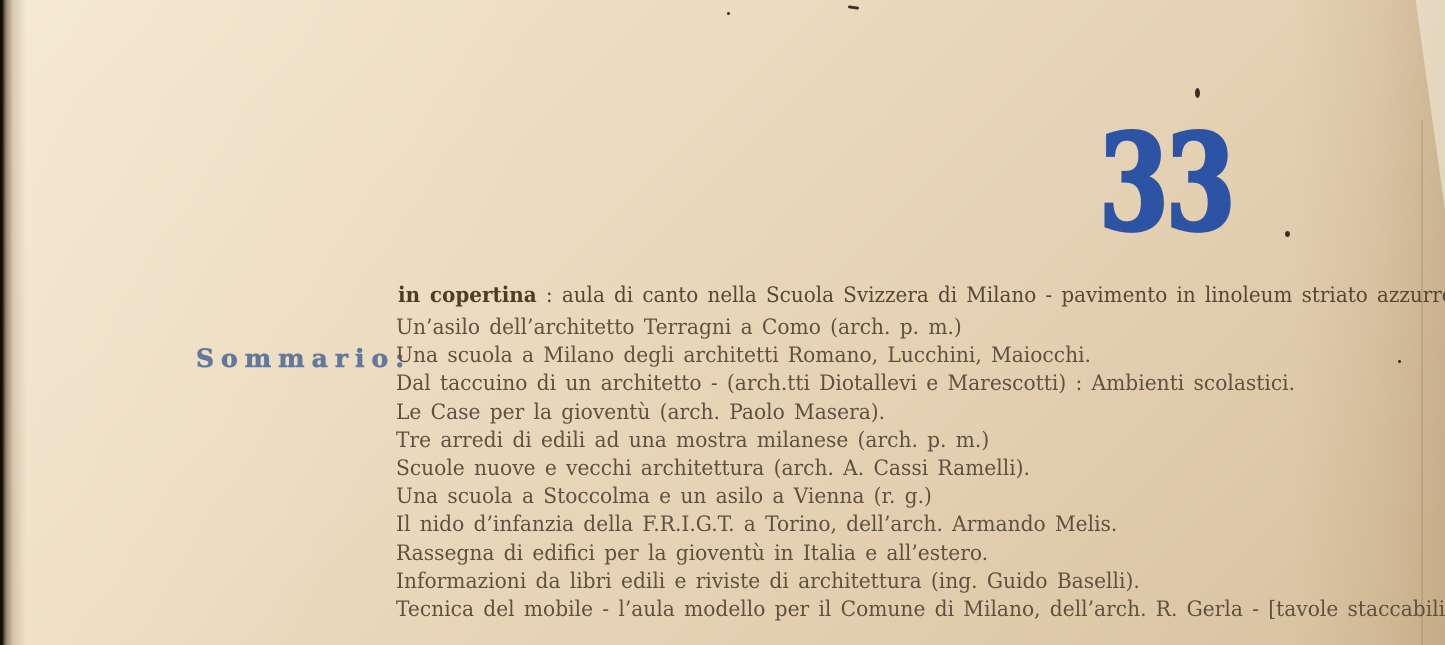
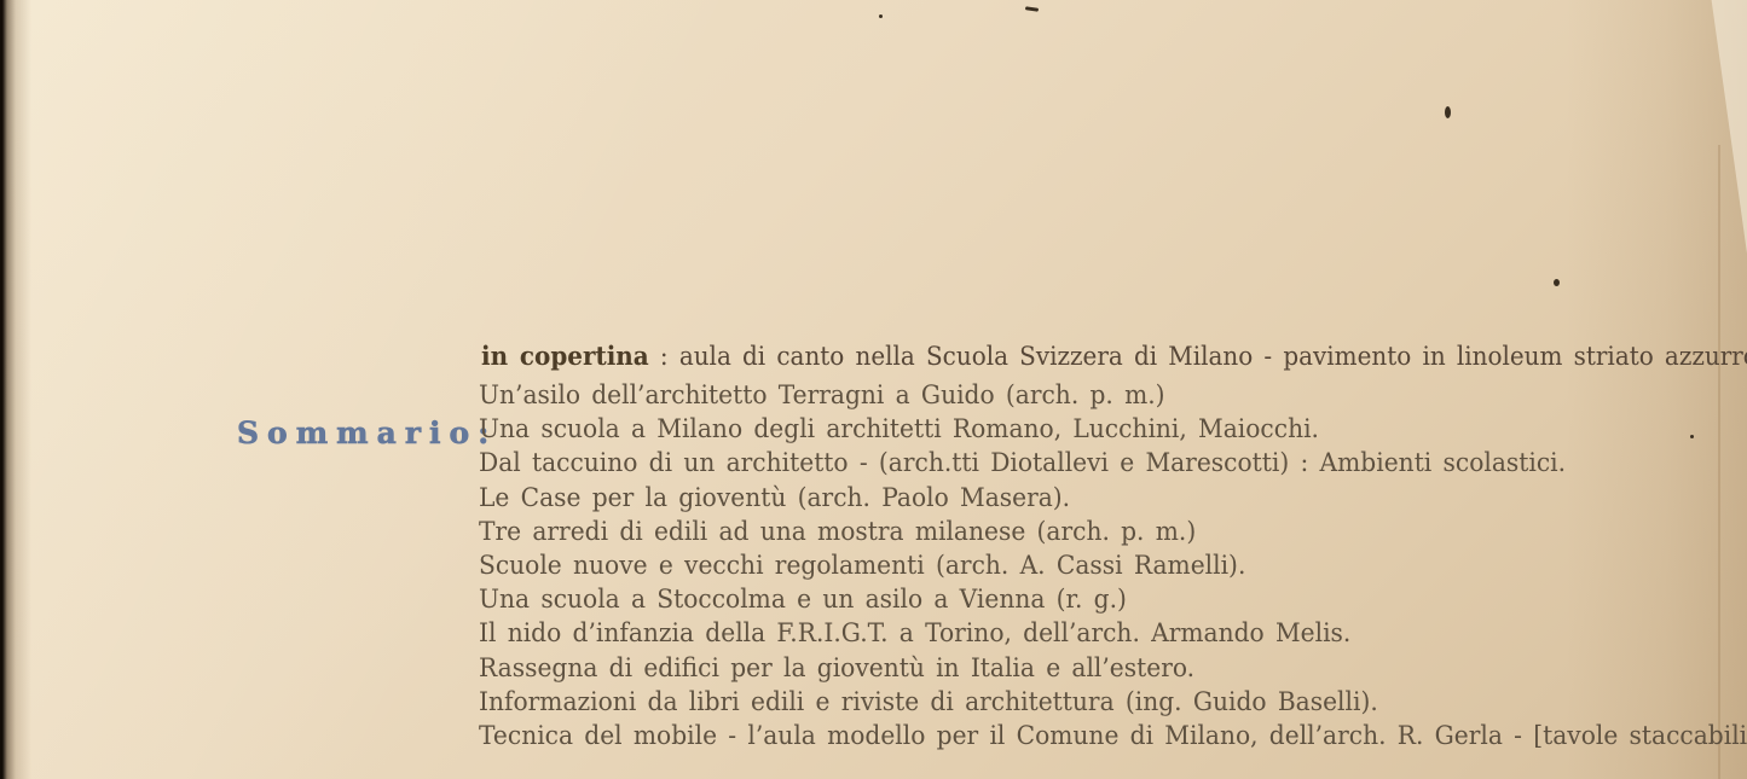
- 33
  in copertina : aula di canto nella Scuola Svizzera di Milano - pavimento in linoleum striato azzurr
  Sommario:
- Un’asilo dell’architetto Terragni a Como (arch. p. m.)
+ Un’asilo dell’architetto Terragni a Guido (arch. p. m.)
  Una scuola a Milano degli architetti Romano, Lucchini, Maiocchi.
  Dal taccuino di un architetto - (arch.tti Diotallevi e Marescotti) : Ambienti scolastici.
  Le Case per la gioventù (arch. Paolo Masera).
  Tre arredi di edili ad una mostra milanese (arch. p. m.)
- Scuole nuove e vecchi architettura (arch. A. Cassi Ramelli).
+ Scuole nuove e vecchi regolamenti (arch. A. Cassi Ramelli).
  Una scuola a Stoccolma e un asilo a Vienna (r. g.)
  Il nido d’infanzia della F.R.I.G.T. a Torino, dell’arch. Armando Melis.
  Rassegna di edifici per la gioventù in Italia e all’estero.
  Informazioni da libri edili e riviste di architettura (ing. Guido Baselli).
  Tecnica del mobile - l’aula modello per il Comune di Milano, dell’arch. R. Gerla - [tavole staccabili
